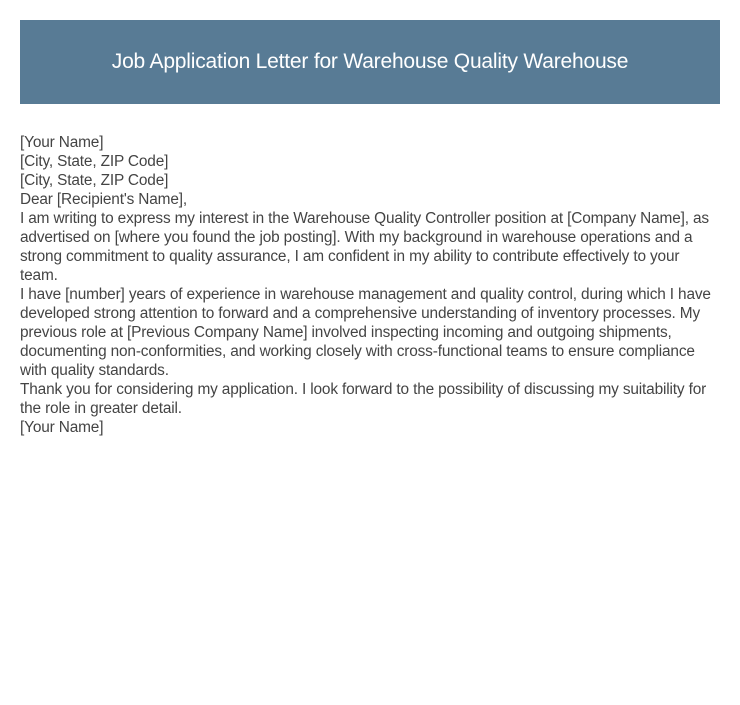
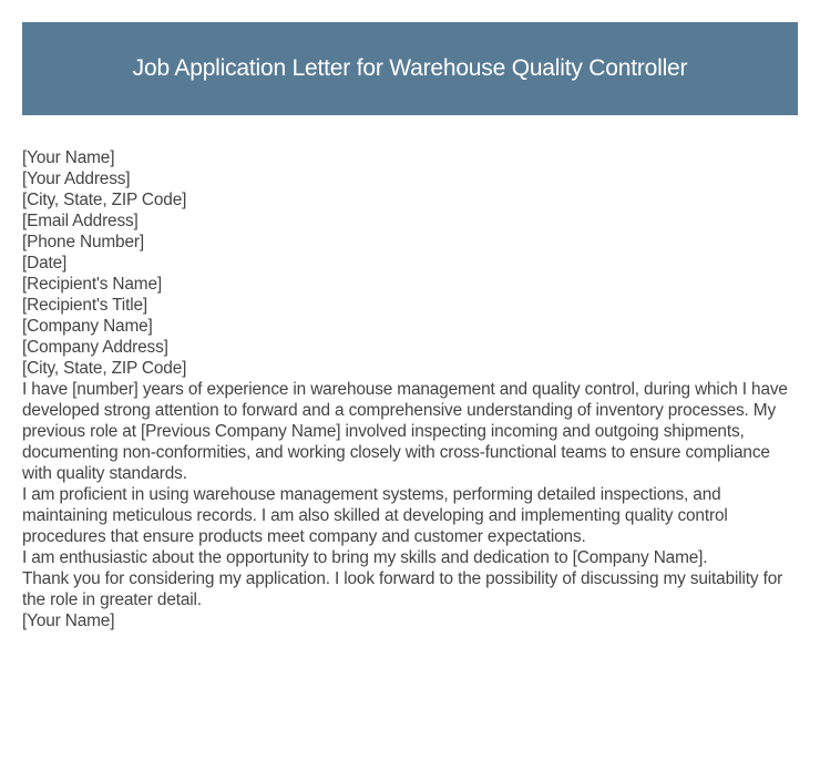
- Job Application Letter for Warehouse Quality Warehouse
+ Job Application Letter for Warehouse Quality Controller
  [Your Name]
+ [Your Address]
  [City, State, ZIP Code]
+ [Email Address]
+ [Phone Number]
+ [Date]
+ [Recipient's Name]
+ [Recipient's Title]
+ [Company Name]
+ [Company Address]
  [City, State, ZIP Code]
- Dear [Recipient's Name],
- I am writing to express my interest in the Warehouse Quality Controller position at [Company Name], as advertised on [where you found the job posting]. With my background in warehouse operations and a strong commitment to quality assurance, I am confident in my ability to contribute effectively to your team.
  I have [number] years of experience in warehouse management and quality control, during which I have developed strong attention to forward and a comprehensive understanding of inventory processes. My previous role at [Previous Company Name] involved inspecting incoming and outgoing shipments, documenting non-conformities, and working closely with cross-functional teams to ensure compliance with quality standards.
+ I am proficient in using warehouse management systems, performing detailed inspections, and maintaining meticulous records. I am also skilled at developing and implementing quality control procedures that ensure products meet company and customer expectations.
+ I am enthusiastic about the opportunity to bring my skills and dedication to [Company Name].
  Thank you for considering my application. I look forward to the possibility of discussing my suitability for the role in greater detail.
  [Your Name]
